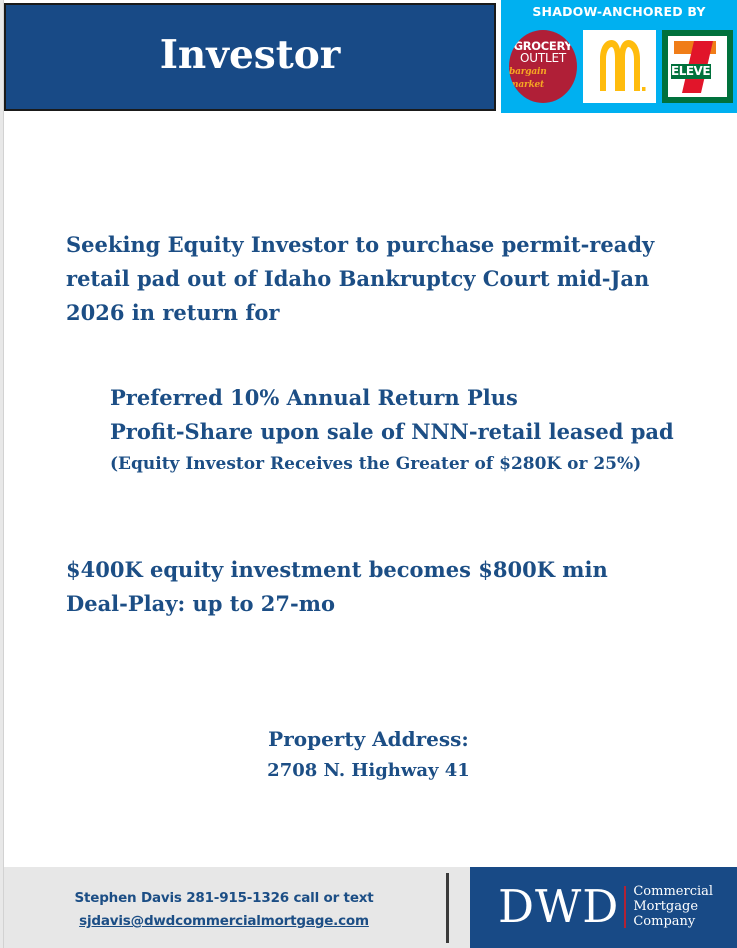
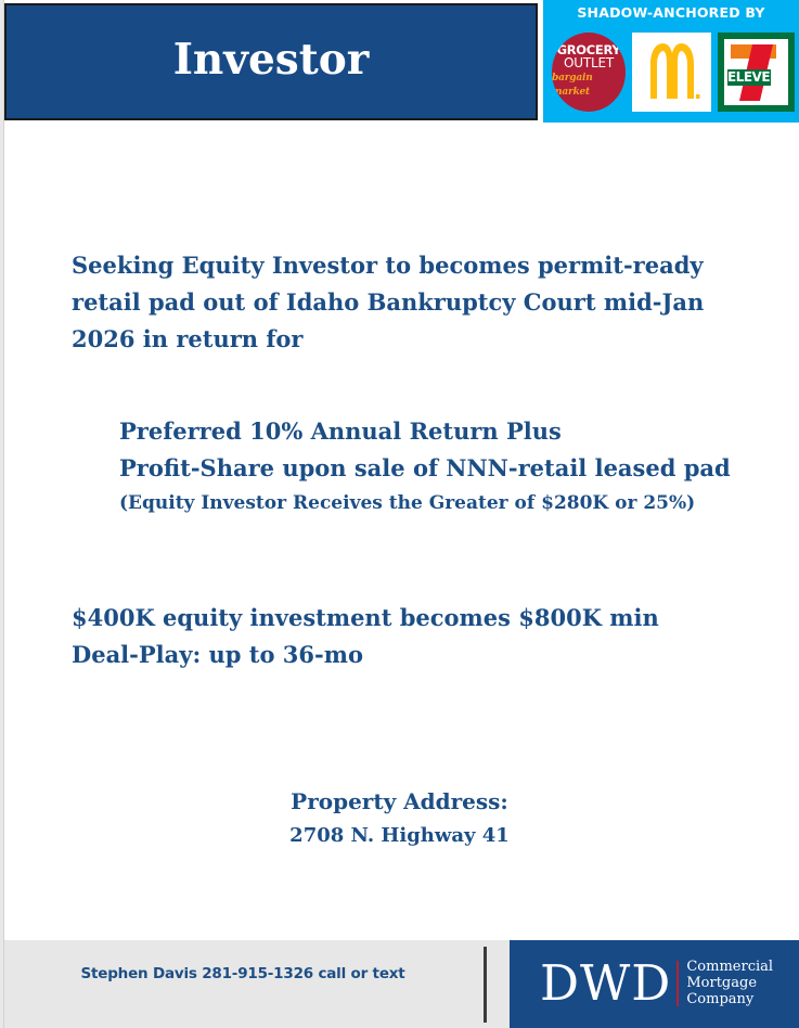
  Investor
  SHADOW-ANCHORED BY
  GROCERY
  OUTLET
  bargain market
  ELEVEN
- Seeking Equity Investor to purchase permit-ready retail pad out of Idaho Bankruptcy Court mid-Jan 2026 in return for
+ Seeking Equity Investor to becomes permit-ready retail pad out of Idaho Bankruptcy Court mid-Jan 2026 in return for
  Preferred 10% Annual Return Plus
  Profit-Share upon sale of NNN-retail leased pad
  (Equity Investor Receives the Greater of $280K or 25%)
  $400K equity investment becomes $800K min
- Deal-Play: up to 27-mo
+ Deal-Play: up to 36-mo
  Property Address:
  2708 N. Highway 41
  Stephen Davis 281-915-1326 call or text
- sjdavis@dwdcommercialmortgage.com
  DWD
  Commercial
  Mortgage
  Company
